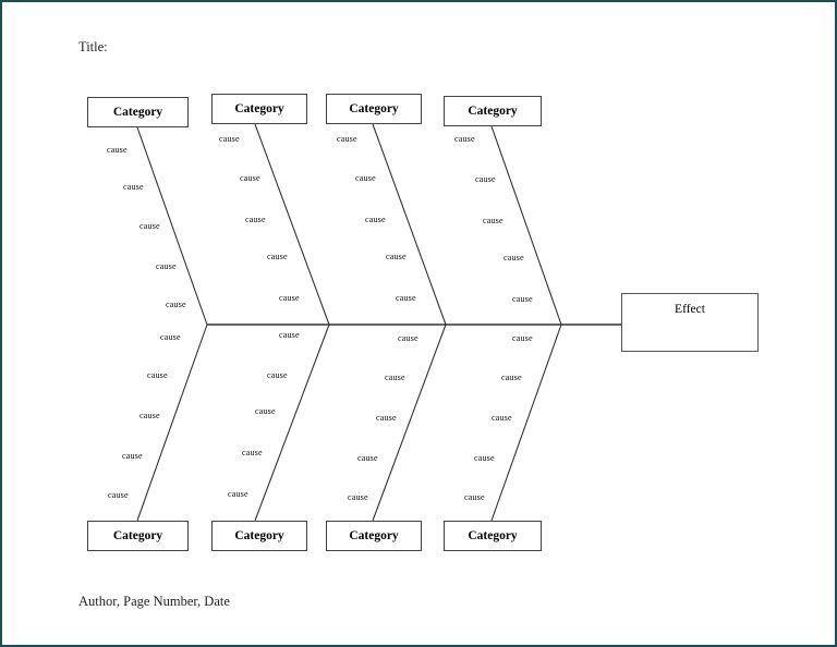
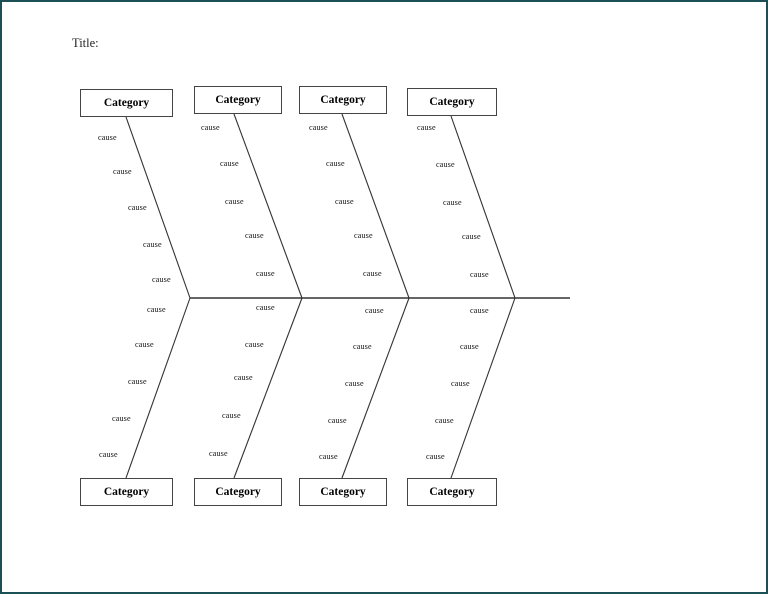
  Title:
  Category
  Category
  Category
  Category
  Category
  Category
  Category
  Category
  cause
  cause
  cause
  cause
  cause
  cause
  cause
  cause
  cause
  cause
  cause
  cause
  cause
  cause
  cause
  cause
  cause
  cause
  cause
  cause
  cause
  cause
  cause
  cause
  cause
  cause
  cause
  cause
  cause
  cause
  cause
  cause
  cause
  cause
  cause
  cause
  cause
  cause
  cause
  cause
- Effect
- Author, Page Number, Date
